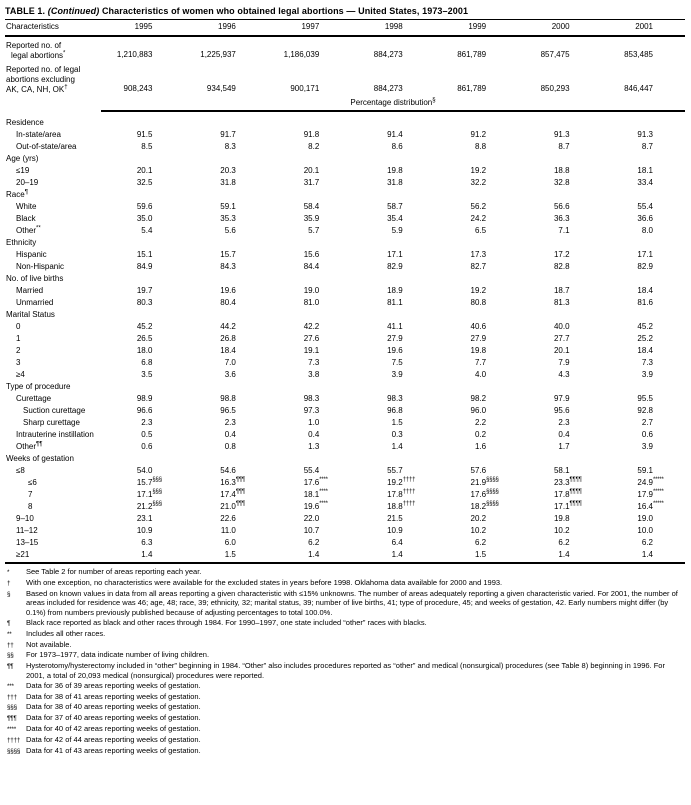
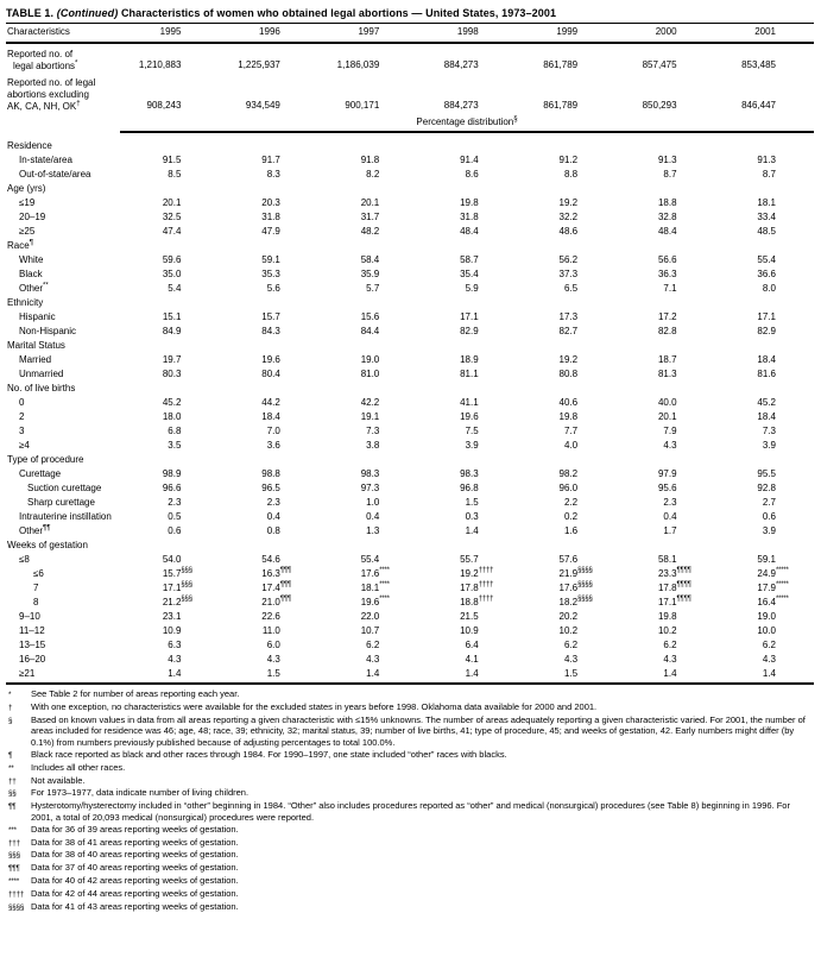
  TABLE 1. (Continued) Characteristics of women who obtained legal abortions — United States, 1973–2001
  Characteristics	1995	1996	1997	1998	1999	2000	2001
  Reported no. oflegal abortions	1,210,883	1,225,937	1,186,039	884,273	861,789	857,475	853,485
  Reported no. of legalabortions excludingAK, CA, NH, OK	908,243	934,549	900,171	884,273	861,789	850,293	846,447
  	Percentage distribution
  Residence
  In-state/area	91.5	91.7	91.8	91.4	91.2	91.3	91.3
  Out-of-state/area	8.5	8.3	8.2	8.6	8.8	8.7	8.7
  Age (yrs)
  ≤19	20.1	20.3	20.1	19.8	19.2	18.8	18.1
  20–19	32.5	31.8	31.7	31.8	32.2	32.8	33.4
+ ≥25	47.4	47.9	48.2	48.4	48.6	48.4	48.5
  Race
  White	59.6	59.1	58.4	58.7	56.2	56.6	55.4
- Black	35.0	35.3	35.9	35.4	24.2	36.3	36.6
+ Black	35.0	35.3	35.9	35.4	37.3	36.3	36.6
  Other	5.4	5.6	5.7	5.9	6.5	7.1	8.0
  Ethnicity
  Hispanic	15.1	15.7	15.6	17.1	17.3	17.2	17.1
  Non-Hispanic	84.9	84.3	84.4	82.9	82.7	82.8	82.9
- No. of live births
+ Marital Status
  Married	19.7	19.6	19.0	18.9	19.2	18.7	18.4
  Unmarried	80.3	80.4	81.0	81.1	80.8	81.3	81.6
- Marital Status
+ No. of live births
  0	45.2	44.2	42.2	41.1	40.6	40.0	45.2
- 1	26.5	26.8	27.6	27.9	27.9	27.7	25.2
  2	18.0	18.4	19.1	19.6	19.8	20.1	18.4
  3	6.8	7.0	7.3	7.5	7.7	7.9	7.3
  ≥4	3.5	3.6	3.8	3.9	4.0	4.3	3.9
  Type of procedure
  Curettage	98.9	98.8	98.3	98.3	98.2	97.9	95.5
  Suction curettage	96.6	96.5	97.3	96.8	96.0	95.6	92.8
  Sharp curettage	2.3	2.3	1.0	1.5	2.2	2.3	2.7
  Intrauterine instillation	0.5	0.4	0.4	0.3	0.2	0.4	0.6
  Other	0.6	0.8	1.3	1.4	1.6	1.7	3.9
  Weeks of gestation
  ≤8	54.0	54.6	55.4	55.7	57.6	58.1	59.1
  9–10	23.1	22.6	22.0	21.5	20.2	19.8	19.0
  11–12	10.9	11.0	10.7	10.9	10.2	10.2	10.0
  13–15	6.3	6.0	6.2	6.4	6.2	6.2	6.2
+ 16–20	4.3	4.3	4.3	4.1	4.3	4.3	4.3
  ≥21	1.4	1.5	1.4	1.4	1.5	1.4	1.4
  See Table 2 for number of areas reporting each year.
- With one exception, no characteristics were available for the excluded states in years before 1998. Oklahoma data available for 2000 and 1993.
+ With one exception, no characteristics were available for the excluded states in years before 1998. Oklahoma data available for 2000 and 2001.
  Based on known values in data from all areas reporting a given characteristic with ≤15% unknowns. The number of areas adequately reporting a given characteristic varied. For 2001, the number of areas included for residence was 46; age, 48; race, 39; ethnicity, 32; marital status, 39; number of live births, 41; type of procedure, 45; and weeks of gestation, 42. Early numbers might differ (by 0.1%) from numbers previously published because of adjusting percentages to total 100.0%.
  Black race reported as black and other races through 1984. For 1990–1997, one state included “other” races with blacks.
  Includes all other races.
  Not available.
  For 1973–1977, data indicate number of living children.
  Hysterotomy/hysterectomy included in “other” beginning in 1984. “Other” also includes procedures reported as “other” and medical (nonsurgical) procedures (see Table 8) beginning in 1996. For 2001, a total of 20,093 medical (nonsurgical) procedures were reported.
  Data for 36 of 39 areas reporting weeks of gestation.
  Data for 38 of 41 areas reporting weeks of gestation.
  Data for 38 of 40 areas reporting weeks of gestation.
  Data for 37 of 40 areas reporting weeks of gestation.
  Data for 40 of 42 areas reporting weeks of gestation.
  Data for 42 of 44 areas reporting weeks of gestation.
  Data for 41 of 43 areas reporting weeks of gestation.
